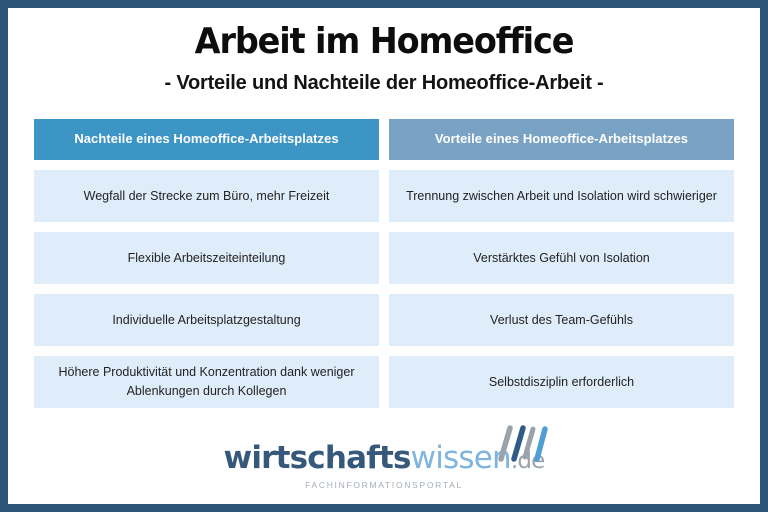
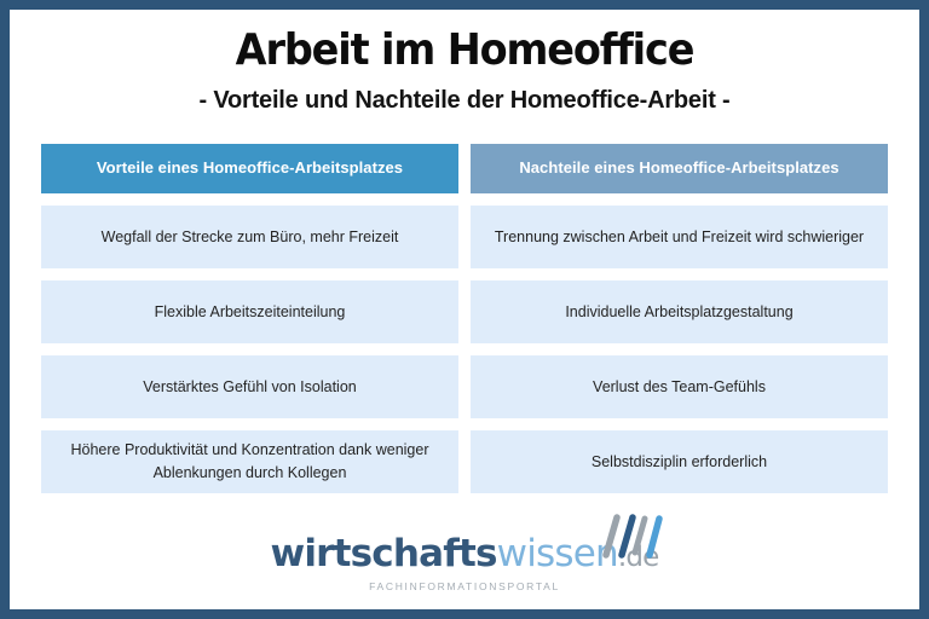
  Arbeit im Homeoffice
  - Vorteile und Nachteile der Homeoffice-Arbeit -
- Nachteile eines Homeoffice-Arbeitsplatzes
+ Vorteile eines Homeoffice-Arbeitsplatzes
  Wegfall der Strecke zum Büro, mehr Freizeit
  Flexible Arbeitszeiteinteilung
- Individuelle Arbeitsplatzgestaltung
+ Verstärktes Gefühl von Isolation
  Höhere Produktivität und Konzentration dank weniger Ablenkungen durch Kollegen
- Vorteile eines Homeoffice-Arbeitsplatzes
+ Nachteile eines Homeoffice-Arbeitsplatzes
- Trennung zwischen Arbeit und Isolation wird schwieriger
+ Trennung zwischen Arbeit und Freizeit wird schwieriger
- Verstärktes Gefühl von Isolation
+ Individuelle Arbeitsplatzgestaltung
  Verlust des Team-Gefühls
  Selbstdisziplin erforderlich
  wirtschaftswisse d
  FACHINFORMATIONSPORTAL
